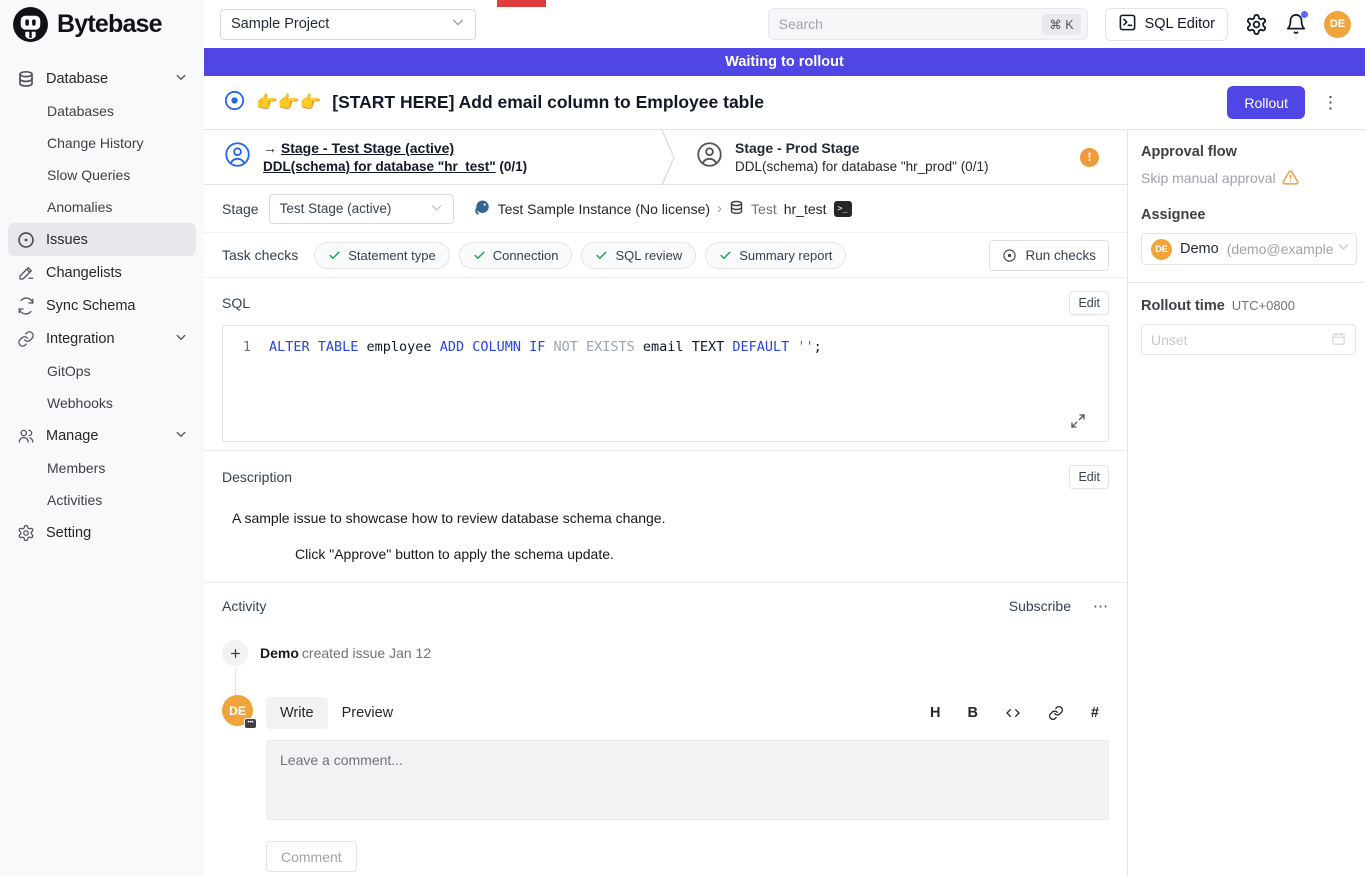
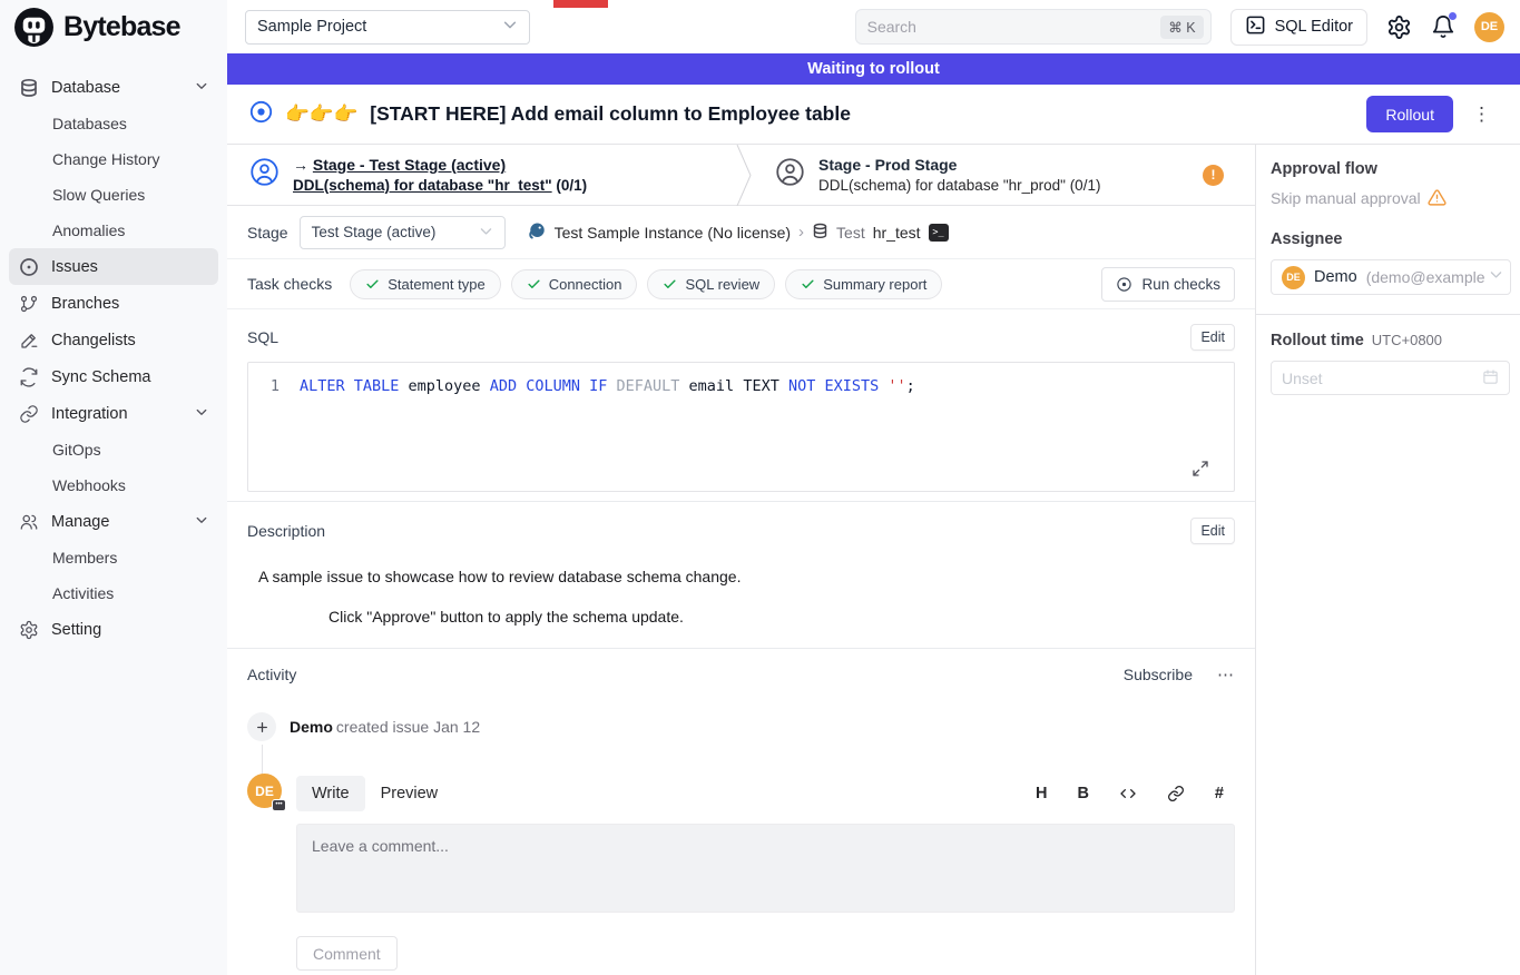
  Bytebase
  Database
  Databases
  Change History
  Slow Queries
  Anomalies
  Issues
+ Branches
  Changelists
  Sync Schema
  Integration
  GitOps
  Webhooks
  Manage
  Members
  Activities
  Setting
  Sample Project
  Search
  ⌘ K
  SQL Editor
  DE
  Waiting to rollout
  👉👉👉 [START HERE] Add email column to Employee table
  Rollout
  ⋮
  → Stage - Test Stage (active)
  DDL(schema) for database "hr_test" (0/1)
  Stage - Prod Stage
  DDL(schema) for database "hr_prod" (0/1)
  !
  Stage
  Test Stage (active)
  Test Sample Instance (No license)
  ›
  Test
  hr_test
  >_
  Task checks
  Statement type
  Connection
  SQL review
  Summary report
  Run checks
  SQL
  Edit
  1
  ALTER TABLE
  employee
  ADD COLUMN
  IF
- NOT EXISTS
+ DEFAULT
  email TEXT
- DEFAULT
+ NOT EXISTS
  ''
  ;
  Description
  Edit
  A sample issue to showcase how to review database schema change.
  Click "Approve" button to apply the schema update.
  Activity
  Subscribe
  ⋯
  Demo created issue Jan 12
  DE
  Write
  Preview
  H
  B
  #
  Leave a comment... Comment
  Approval flow
  Skip manual approval
  Assignee
  DE
  Demo
  (demo@example
  Rollout time
  UTC+0800
  Unset
